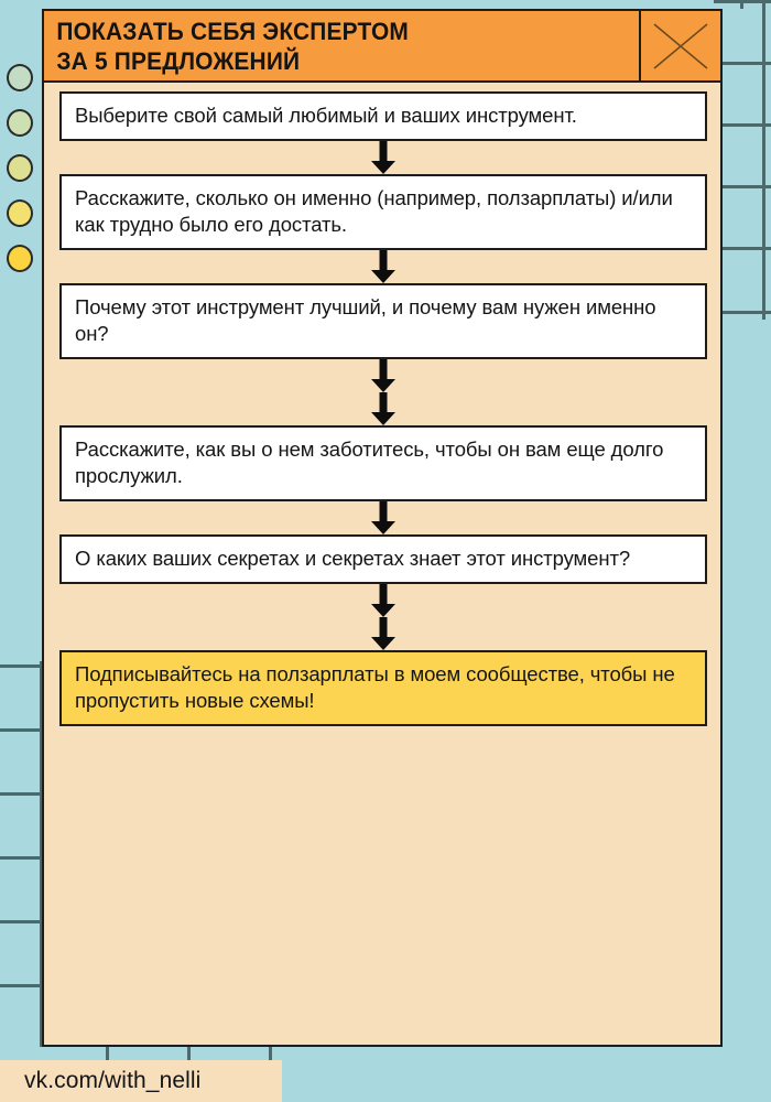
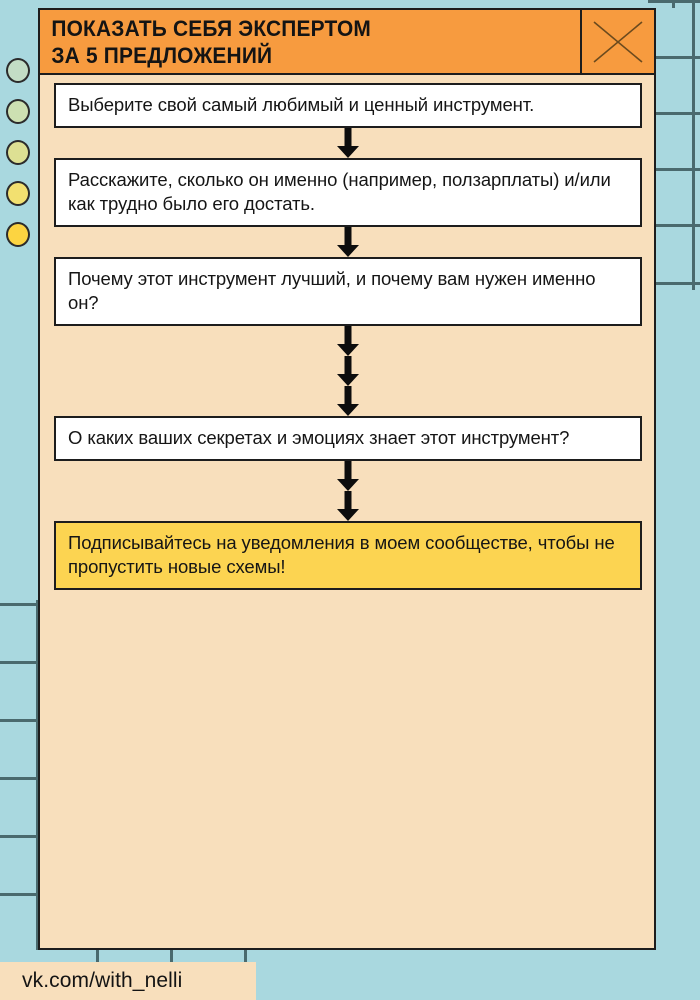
  ПОКАЗАТЬ СЕБЯ ЭКСПЕРТОМ
  ЗА 5 ПРЕДЛОЖЕНИЙ
- Выберите свой самый любимый и ваших инструмент.
+ Выберите свой самый любимый и ценный инструмент.
  Расскажите, сколько он именно (например, ползарплаты) и/или как трудно было его достать.
  Почему этот инструмент лучший, и почему вам нужен именно он?
- Расскажите, как вы о нем заботитесь, чтобы он вам еще долго прослужил.
- О каких ваших секретах и секретах знает этот инструмент?
+ О каких ваших секретах и эмоциях знает этот инструмент?
- Подписывайтесь на ползарплаты в моем сообществе, чтобы не пропустить новые схемы!
+ Подписывайтесь на уведомления в моем сообществе, чтобы не пропустить новые схемы!
  vk.com/with_nelli
